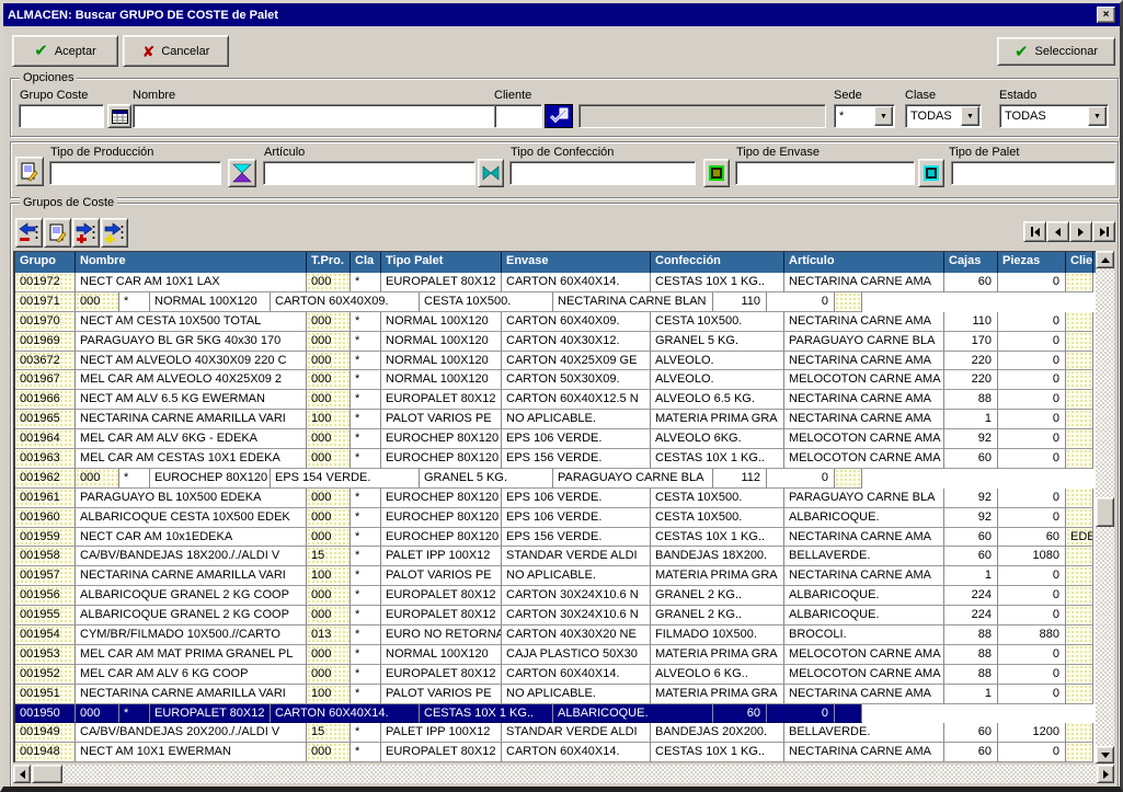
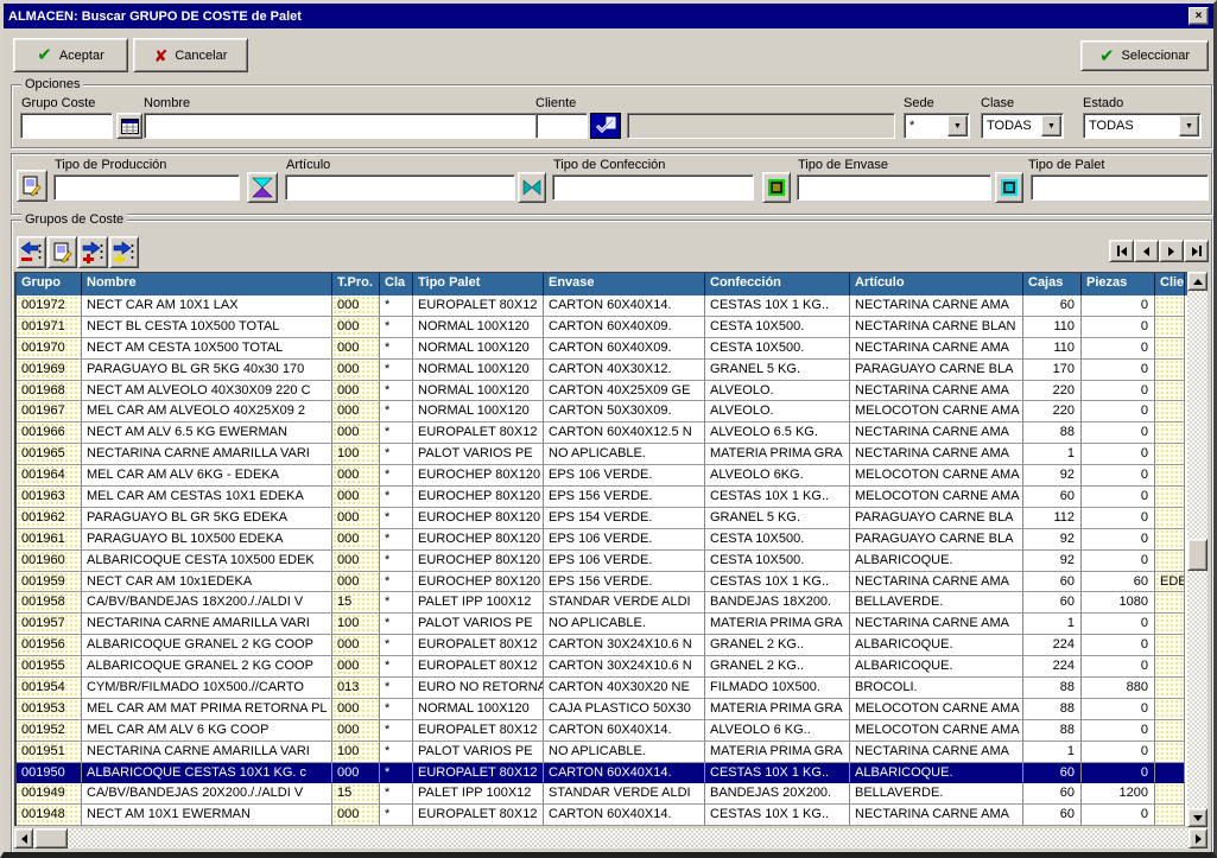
  ALMACEN: Buscar GRUPO DE COSTE de Palet
  ×
  ✔
  Aceptar
  ✘
  Cancelar
  ✔
  Seleccionar
  Opciones
  Grupo Coste
  Nombre
  Cliente
  Sede
  *
  Clase
  TODAS
  Estado
  TODAS
  Tipo de Producción
  Artículo
  Tipo de Confección
  Tipo de Envase
  Tipo de Palet
  Grupos de Coste
  Grupo
  Nombre
  T.Pro.
  Cla
  Tipo Palet
  Envase
  Confección
  Artículo
  Cajas
  Piezas
  Clie
  001972
  NECT CAR AM 10X1 LAX
  000
  *
  EUROPALET 80X12
  CARTON 60X40X14.
  CESTAS 10X 1 KG..
  NECTARINA CARNE AMA
  60
  0
  001971
+ NECT BL CESTA 10X500 TOTAL
  000
  *
  NORMAL 100X120
  CARTON 60X40X09.
  CESTA 10X500.
  NECTARINA CARNE BLAN
  110
  0
  001970
  NECT AM CESTA 10X500 TOTAL
  000
  *
  NORMAL 100X120
  CARTON 60X40X09.
  CESTA 10X500.
  NECTARINA CARNE AMA
  110
  0
  001969
  PARAGUAYO BL GR 5KG 40x30 170
  000
  *
  NORMAL 100X120
  CARTON 40X30X12.
  GRANEL 5 KG.
  PARAGUAYO CARNE BLA
  170
  0
- 003672
+ 001968
  NECT AM ALVEOLO 40X30X09 220 C
  000
  *
  NORMAL 100X120
  CARTON 40X25X09 GE
  ALVEOLO.
  NECTARINA CARNE AMA
  220
  0
  001967
  MEL CAR AM ALVEOLO 40X25X09 2
  000
  *
  NORMAL 100X120
  CARTON 50X30X09.
  ALVEOLO.
  MELOCOTON CARNE AMA
  220
  0
  001966
  NECT AM ALV 6.5 KG EWERMAN
  000
  *
  EUROPALET 80X12
  CARTON 60X40X12.5 N
  ALVEOLO 6.5 KG.
  NECTARINA CARNE AMA
  88
  0
  001965
  NECTARINA CARNE AMARILLA VARI
  100
  *
  PALOT VARIOS PE
  NO APLICABLE.
  MATERIA PRIMA GRA
  NECTARINA CARNE AMA
  1
  0
  001964
  MEL CAR AM ALV 6KG - EDEKA
  000
  *
  EUROCHEP 80X120
  EPS 106 VERDE.
  ALVEOLO 6KG.
  MELOCOTON CARNE AMA
  92
  0
  001963
  MEL CAR AM CESTAS 10X1 EDEKA
  000
  *
  EUROCHEP 80X120
  EPS 156 VERDE.
  CESTAS 10X 1 KG..
  MELOCOTON CARNE AMA
  60
  0
  001962
+ PARAGUAYO BL GR 5KG EDEKA
  000
  *
  EUROCHEP 80X120
  EPS 154 VERDE.
  GRANEL 5 KG.
  PARAGUAYO CARNE BLA
  112
  0
  001961
  PARAGUAYO BL 10X500 EDEKA
  000
  *
  EUROCHEP 80X120
  EPS 106 VERDE.
  CESTA 10X500.
  PARAGUAYO CARNE BLA
  92
  0
  001960
  ALBARICOQUE CESTA 10X500 EDEK
  000
  *
  EUROCHEP 80X120
  EPS 106 VERDE.
  CESTA 10X500.
  ALBARICOQUE.
  92
  0
  001959
  NECT CAR AM 10x1EDEKA
  000
  *
  EUROCHEP 80X120
  EPS 156 VERDE.
  CESTAS 10X 1 KG..
  NECTARINA CARNE AMA
  60
  60
  EDE
  001958
  CA/BV/BANDEJAS 18X200././ALDI V
  15
  *
  PALET IPP 100X12
  STANDAR VERDE ALDI
  BANDEJAS 18X200.
  BELLAVERDE.
  60
  1080
  001957
  NECTARINA CARNE AMARILLA VARI
  100
  *
  PALOT VARIOS PE
  NO APLICABLE.
  MATERIA PRIMA GRA
  NECTARINA CARNE AMA
  1
  0
  001956
  ALBARICOQUE GRANEL 2 KG COOP
  000
  *
  EUROPALET 80X12
  CARTON 30X24X10.6 N
  GRANEL 2 KG..
  ALBARICOQUE.
  224
  0
  001955
  ALBARICOQUE GRANEL 2 KG COOP
  000
  *
  EUROPALET 80X12
  CARTON 30X24X10.6 N
  GRANEL 2 KG..
  ALBARICOQUE.
  224
  0
  001954
  CYM/BR/FILMADO 10X500.//CARTO
  013
  *
  EURO NO RETORNA
  CARTON 40X30X20 NE
  FILMADO 10X500.
  BROCOLI.
  88
  880
  001953
- MEL CAR AM MAT PRIMA GRANEL PL
+ MEL CAR AM MAT PRIMA RETORNA PL
  000
  *
  NORMAL 100X120
  CAJA PLASTICO 50X30
  MATERIA PRIMA GRA
  MELOCOTON CARNE AMA
  88
  0
  001952
  MEL CAR AM ALV 6 KG COOP
  000
  *
  EUROPALET 80X12
  CARTON 60X40X14.
  ALVEOLO 6 KG..
  MELOCOTON CARNE AMA
  88
  0
  001951
  NECTARINA CARNE AMARILLA VARI
  100
  *
  PALOT VARIOS PE
  NO APLICABLE.
  MATERIA PRIMA GRA
  NECTARINA CARNE AMA
  1
  0
  001950
+ ALBARICOQUE CESTAS 10X1 KG. c
  000
  *
  EUROPALET 80X12
  CARTON 60X40X14.
  CESTAS 10X 1 KG..
  ALBARICOQUE.
  60
  0
  001949
  CA/BV/BANDEJAS 20X200././ALDI V
  15
  *
  PALET IPP 100X12
  STANDAR VERDE ALDI
  BANDEJAS 20X200.
  BELLAVERDE.
  60
  1200
  001948
  NECT AM 10X1 EWERMAN
  000
  *
  EUROPALET 80X12
  CARTON 60X40X14.
  CESTAS 10X 1 KG..
  NECTARINA CARNE AMA
  60
  0
